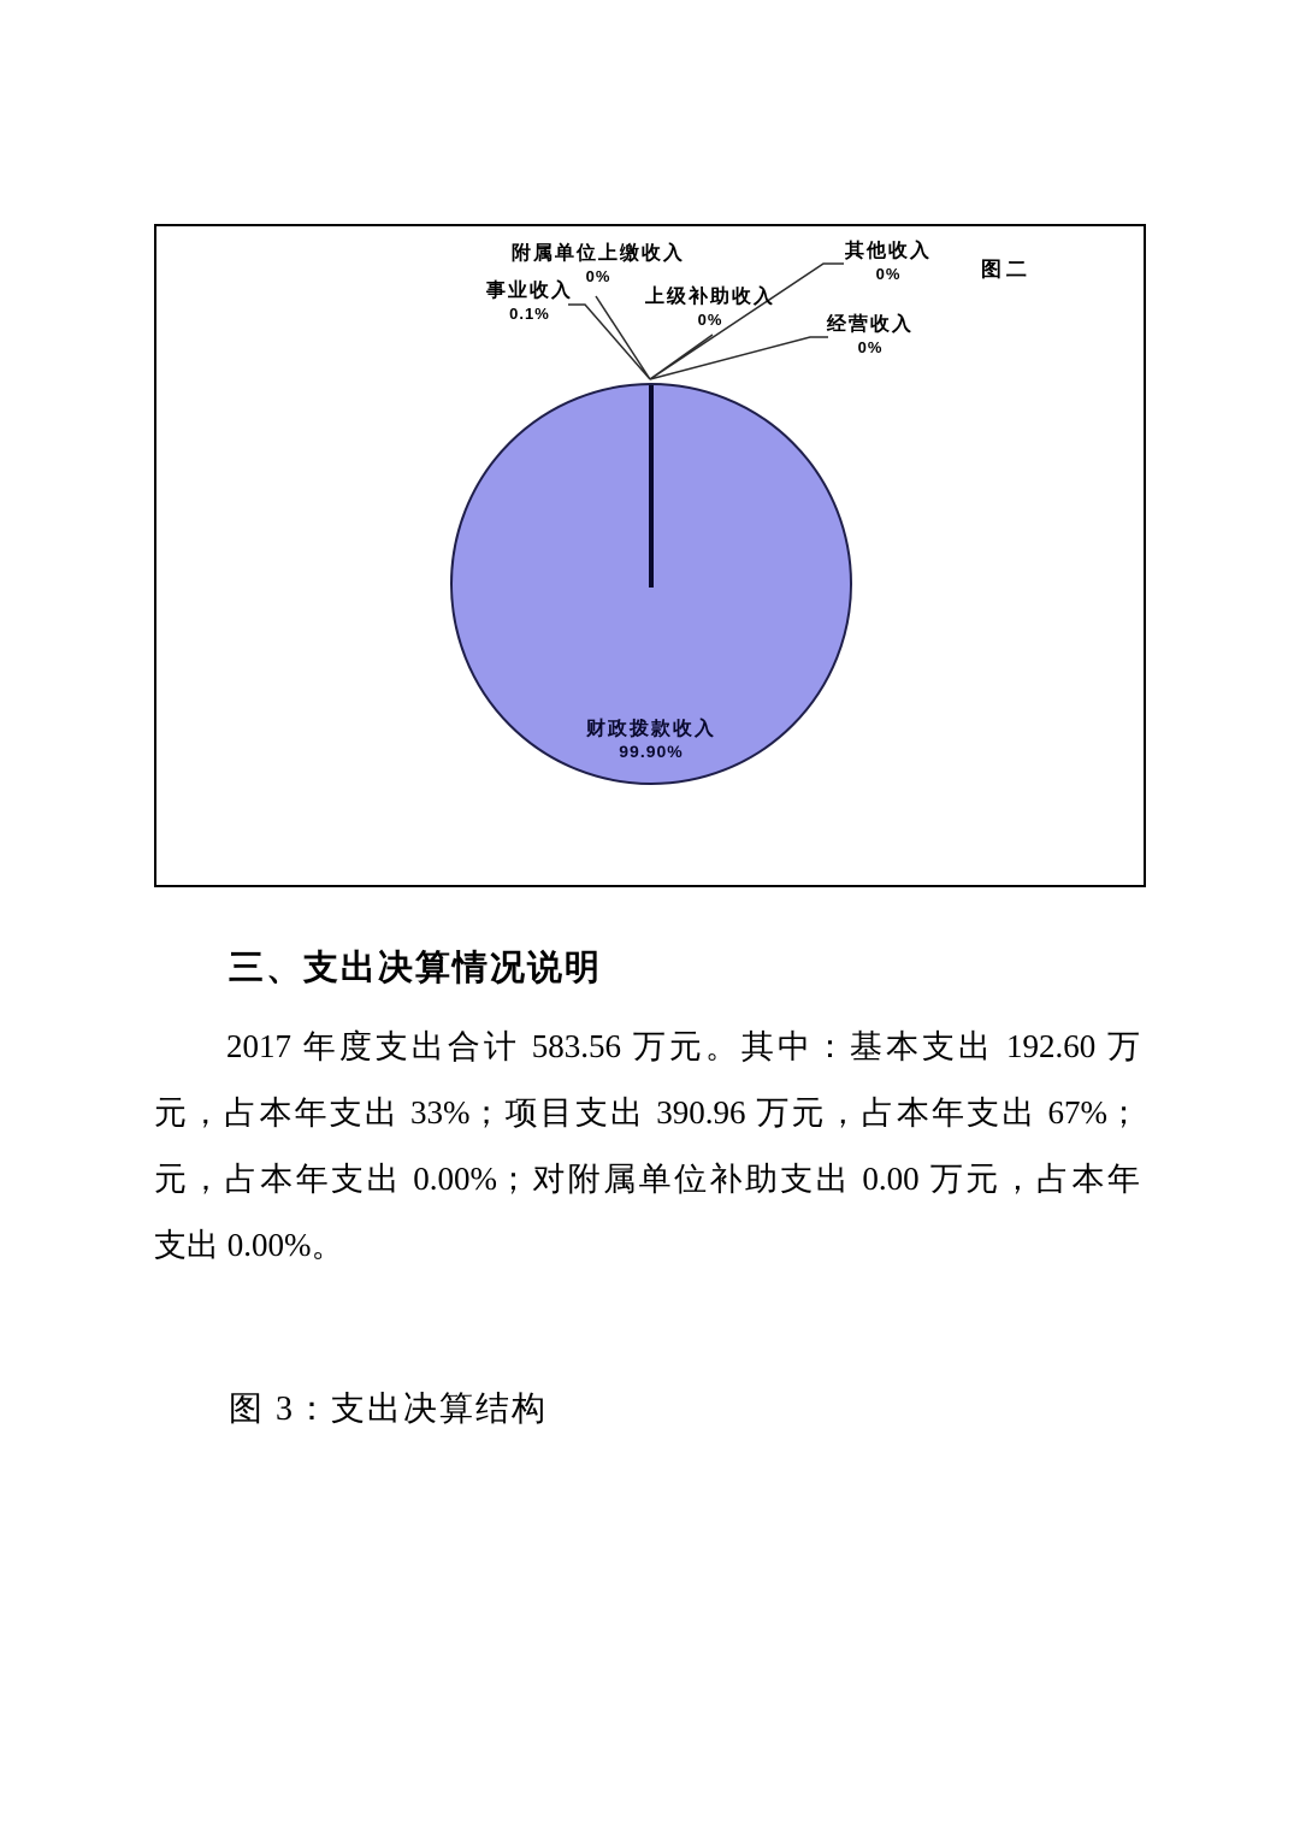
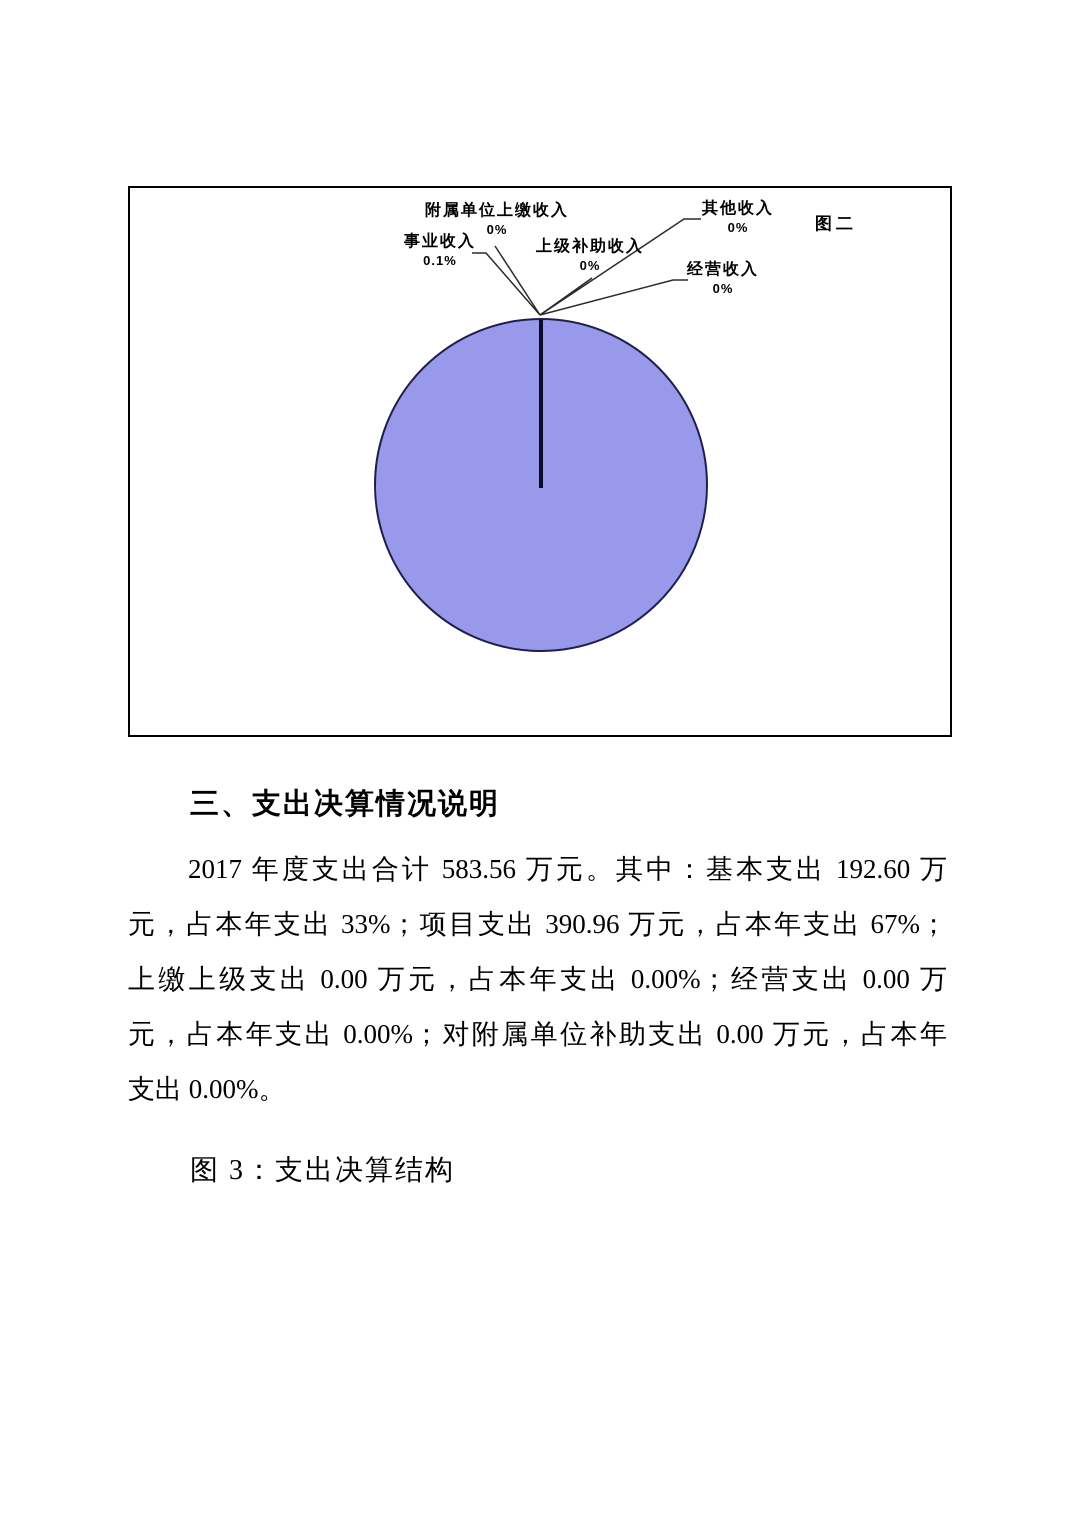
  附属单位上缴收入
  0%
  事业收入
  0.1%
  上级补助收入
  0%
  其他收入
  0%
  经营收入
  0%
- 财政拨款收入
- 99.90%
  图二
  三、支出决算情况说明
  2017 年度支出合计 583.56 万元。其中：基本支出 192.60 万
  元，占本年支出 33%；项目支出 390.96 万元，占本年支出 67%；
+ 上缴上级支出 0.00 万元，占本年支出 0.00%；经营支出 0.00 万
  元，占本年支出 0.00%；对附属单位补助支出 0.00 万元，占本年
  支出 0.00%。
  图 3：支出决算结构
